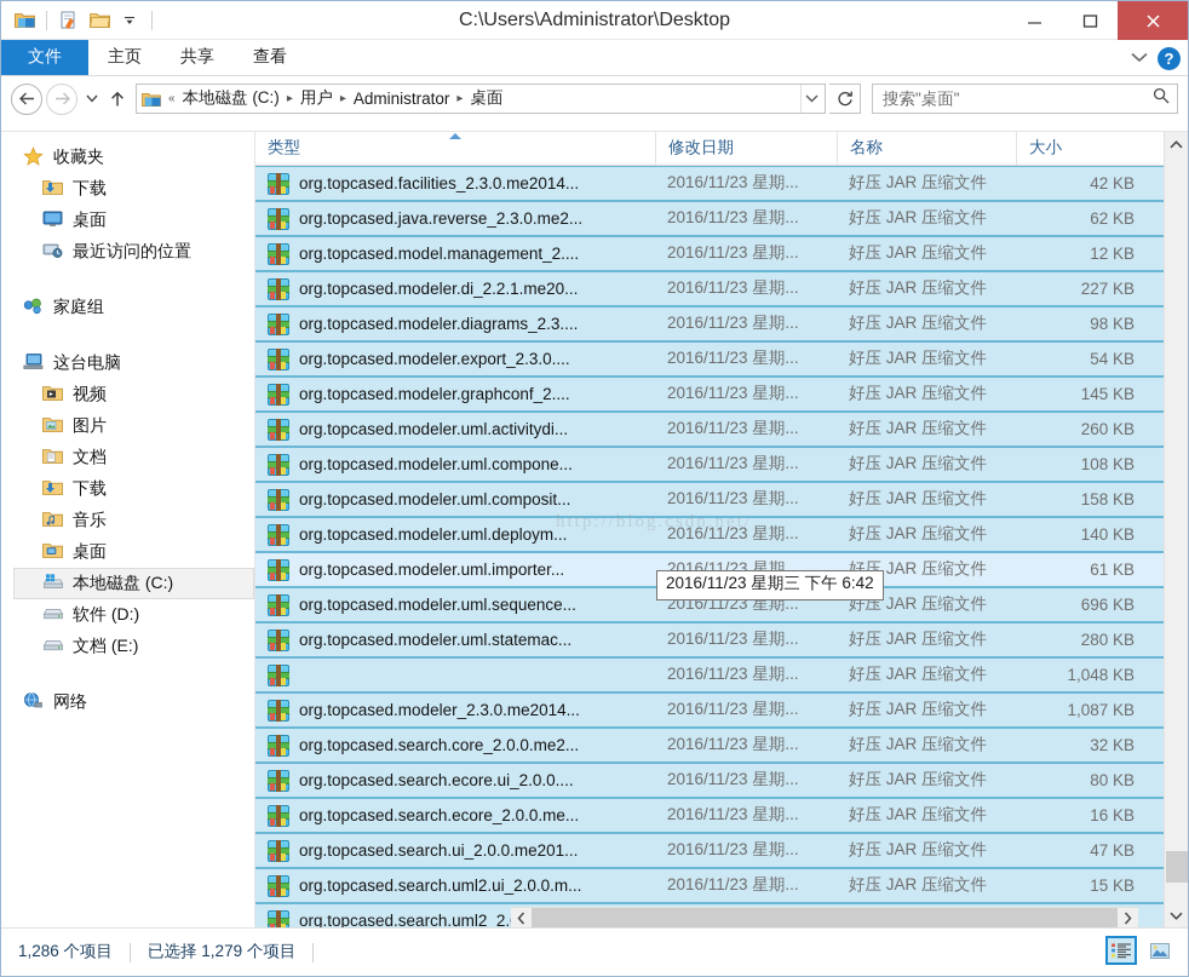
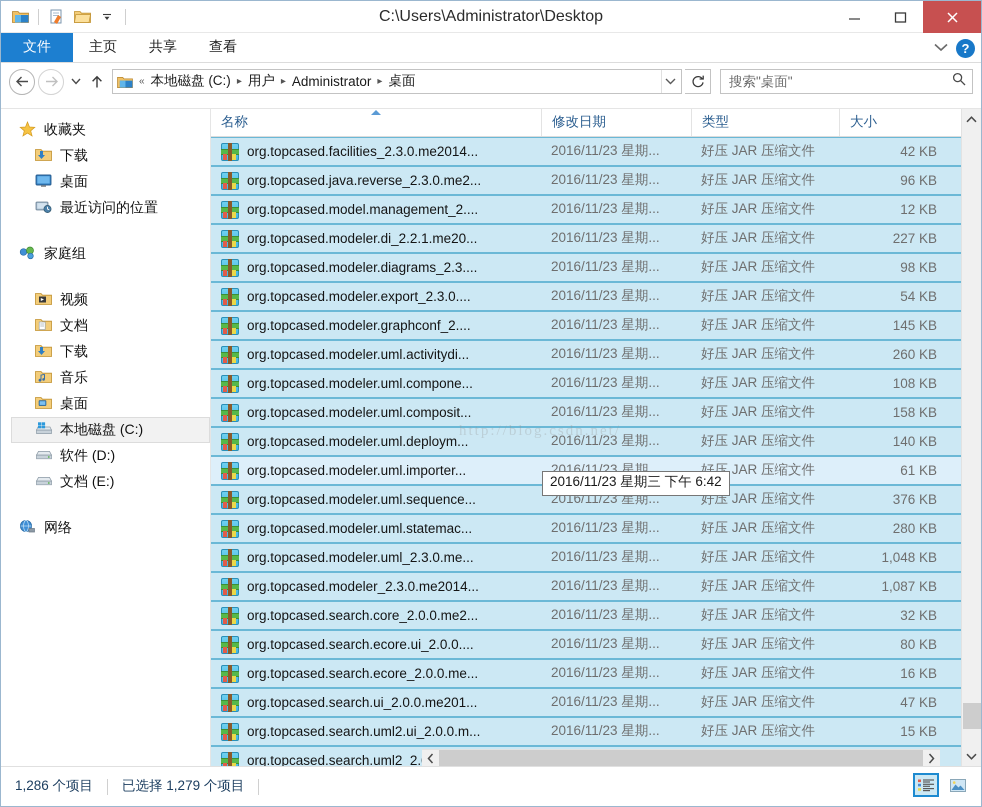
  C:\Users\Administrator\Desktop
  文件
  主页
  共享
  查看
  ?
  «
  本地磁盘 (C:)
  ▸
  用户
  ▸
  Administrator
  ▸
  桌面
  搜索"桌面"
  收藏夹
  下载
  桌面
  最近访问的位置
  家庭组
- 这台电脑
  视频
- 图片
  文档
  下载
  音乐
  桌面
  本地磁盘 (C:)
  软件 (D:)
  文档 (E:)
  网络
- 类型
+ 名称
  修改日期
- 名称
+ 类型
  大小
  org.topcased.facilities_2.3.0.me2014...
  2016/11/23 星期...
  好压 JAR 压缩文件
  42 KB
  org.topcased.java.reverse_2.3.0.me2...
  2016/11/23 星期...
  好压 JAR 压缩文件
- 62 KB
+ 96 KB
  org.topcased.model.management_2....
  2016/11/23 星期...
  好压 JAR 压缩文件
  12 KB
  org.topcased.modeler.di_2.2.1.me20...
  2016/11/23 星期...
  好压 JAR 压缩文件
  227 KB
  org.topcased.modeler.diagrams_2.3....
  2016/11/23 星期...
  好压 JAR 压缩文件
  98 KB
  org.topcased.modeler.export_2.3.0....
  2016/11/23 星期...
  好压 JAR 压缩文件
  54 KB
  org.topcased.modeler.graphconf_2....
  2016/11/23 星期...
  好压 JAR 压缩文件
  145 KB
  org.topcased.modeler.uml.activitydi...
  2016/11/23 星期...
  好压 JAR 压缩文件
  260 KB
  org.topcased.modeler.uml.compone...
  2016/11/23 星期...
  好压 JAR 压缩文件
  108 KB
  org.topcased.modeler.uml.composit...
  2016/11/23 星期...
  好压 JAR 压缩文件
  158 KB
  org.topcased.modeler.uml.deploym...
  2016/11/23 星期...
  好压 JAR 压缩文件
  140 KB
  org.topcased.modeler.uml.importer...
  2016/11/23 星期...
  好压 JAR 压缩文件
  61 KB
  org.topcased.modeler.uml.sequence...
  2016/11/23 星期...
  好压 JAR 压缩文件
- 696 KB
+ 376 KB
  org.topcased.modeler.uml.statemac...
  2016/11/23 星期...
  好压 JAR 压缩文件
  280 KB
+ org.topcased.modeler.uml_2.3.0.me...
  2016/11/23 星期...
  好压 JAR 压缩文件
  1,048 KB
  org.topcased.modeler_2.3.0.me2014...
  2016/11/23 星期...
  好压 JAR 压缩文件
  1,087 KB
  org.topcased.search.core_2.0.0.me2...
  2016/11/23 星期...
  好压 JAR 压缩文件
  32 KB
  org.topcased.search.ecore.ui_2.0.0....
  2016/11/23 星期...
  好压 JAR 压缩文件
  80 KB
  org.topcased.search.ecore_2.0.0.me...
  2016/11/23 星期...
  好压 JAR 压缩文件
  16 KB
  org.topcased.search.ui_2.0.0.me201...
  2016/11/23 星期...
  好压 JAR 压缩文件
  47 KB
  org.topcased.search.uml2.ui_2.0.0.m...
  2016/11/23 星期...
  好压 JAR 压缩文件
  15 KB
  org.topcased.search.uml2_2.
  http://blog.csdn.net/
  2016/11/23 星期三 下午 6:42
  1,286 个项目
  已选择 1,279 个项目
